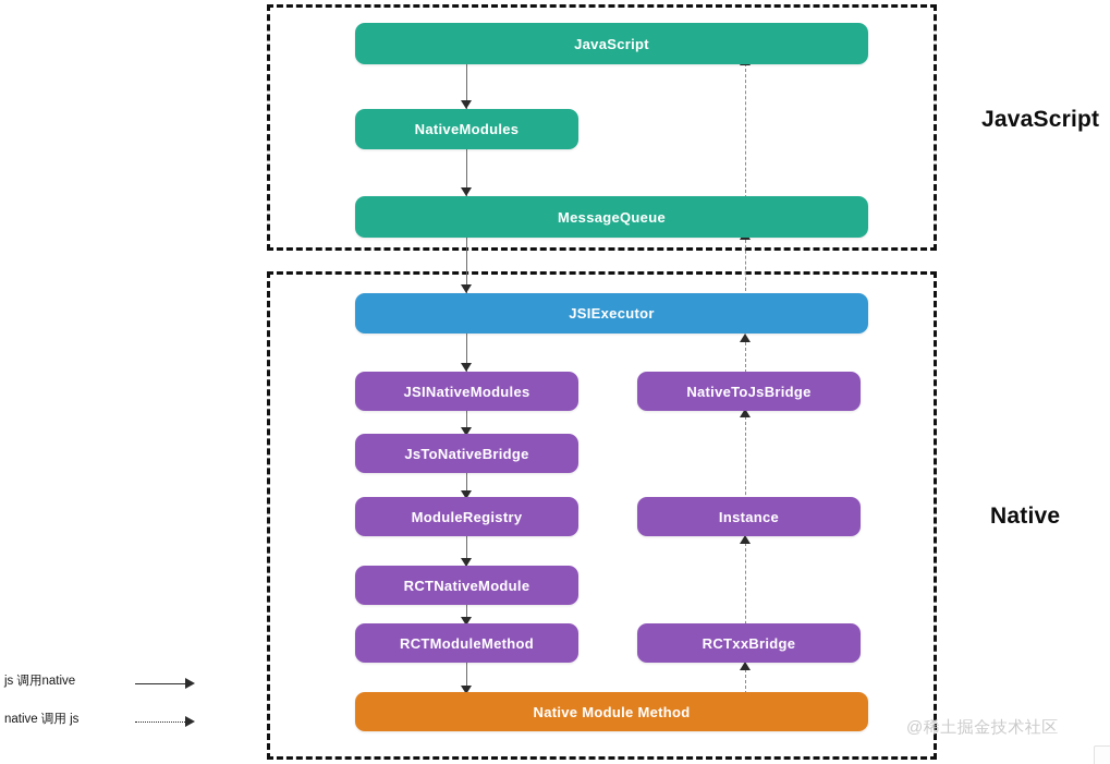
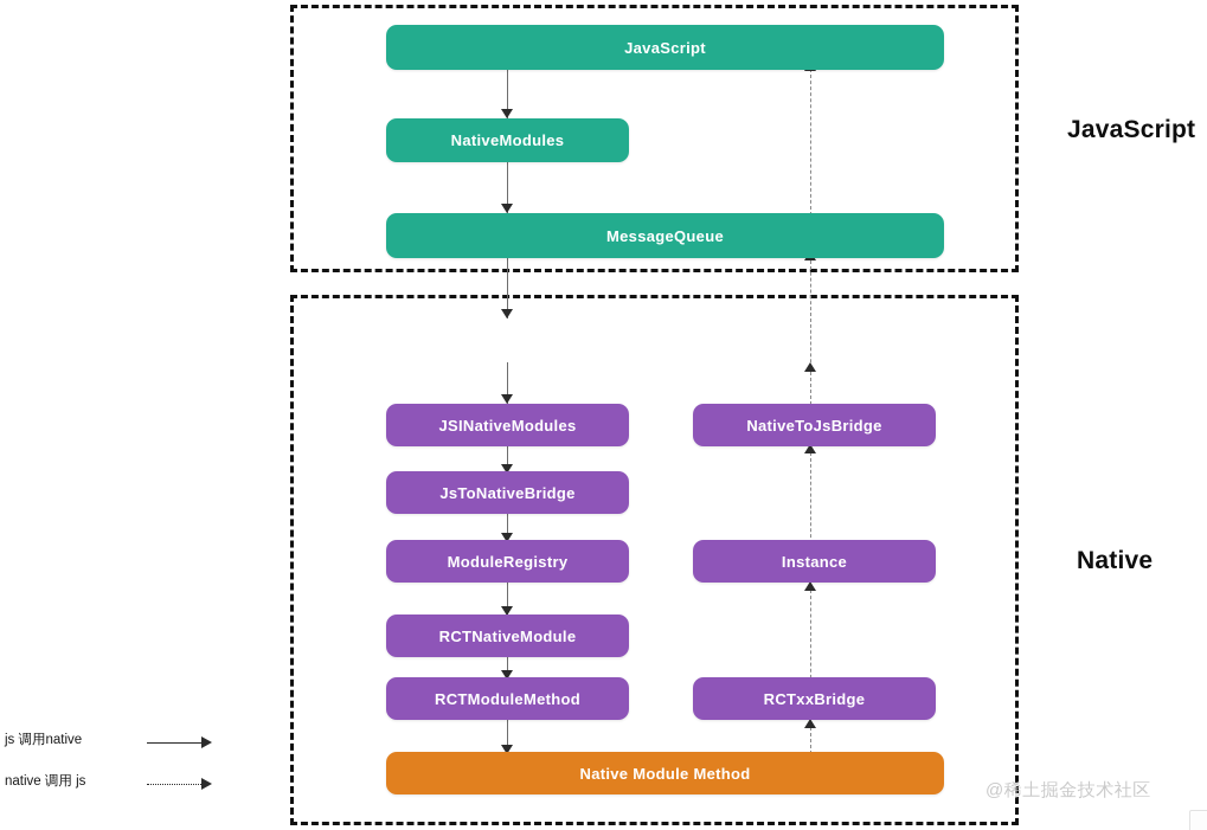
  JavaScript
  Native
  JavaScript
  NativeModules
  MessageQueue
- JSIExecutor
  JSINativeModules
  JsToNativeBridge
  ModuleRegistry
  RCTNativeModule
  RCTModuleMethod
  NativeToJsBridge
  Instance
  RCTxxBridge
  Native Module Method
  js 调用native
  native 调用 js
  @稀土掘金技术社区
